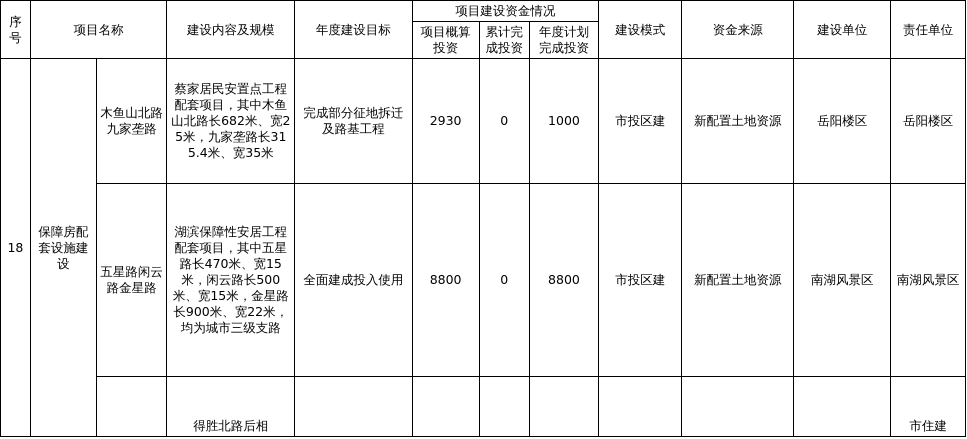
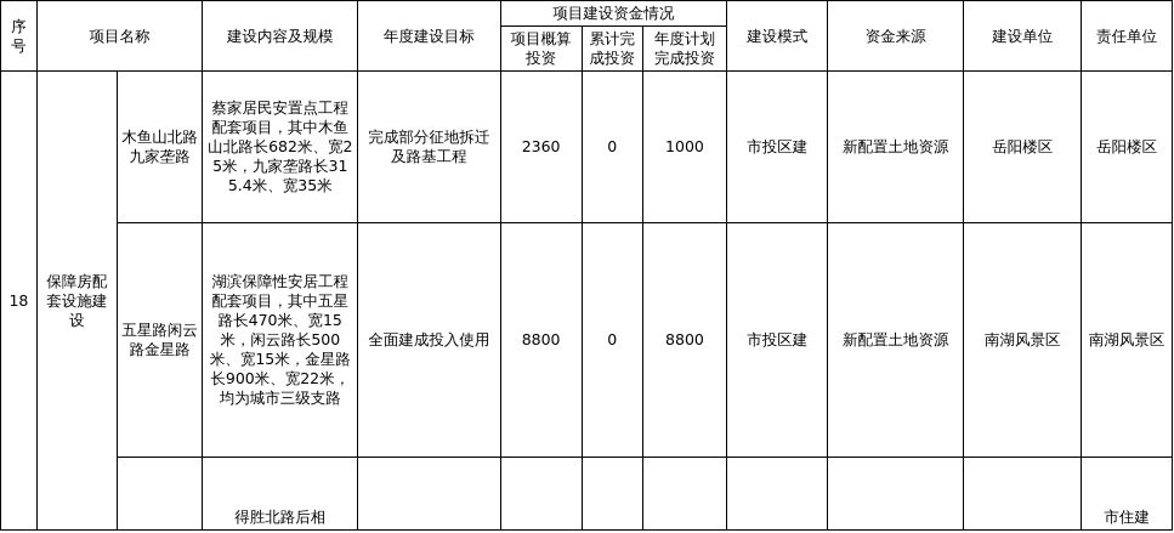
  序号	项目名称	建设内容及规模	年度建设目标	项目建设资金情况	建设模式	资金来源	建设单位	责任单位
  项目概算投资	累计完成投资	年度计划完成投资
- 18	保障房配套设施建设	木鱼山北路九家垄路	蔡家居民安置点工程配套项目，其中木鱼山北路长682米、宽25米，九家垄路长315.4米、宽35米	完成部分征地拆迁及路基工程	2930	0	1000	市投区建	新配置土地资源	岳阳楼区	岳阳楼区
+ 18	保障房配套设施建设	木鱼山北路九家垄路	蔡家居民安置点工程配套项目，其中木鱼山北路长682米、宽25米，九家垄路长315.4米、宽35米	完成部分征地拆迁及路基工程	2360	0	1000	市投区建	新配置土地资源	岳阳楼区	岳阳楼区
  五星路闲云路金星路	湖滨保障性安居工程配套项目，其中五星路长470米、宽15米，闲云路长500米、宽15米，金星路长900米、宽22米，均为城市三级支路	全面建成投入使用	8800	0	8800	市投区建	新配置土地资源	南湖风景区	南湖风景区
  	得胜北路后相								市住建
